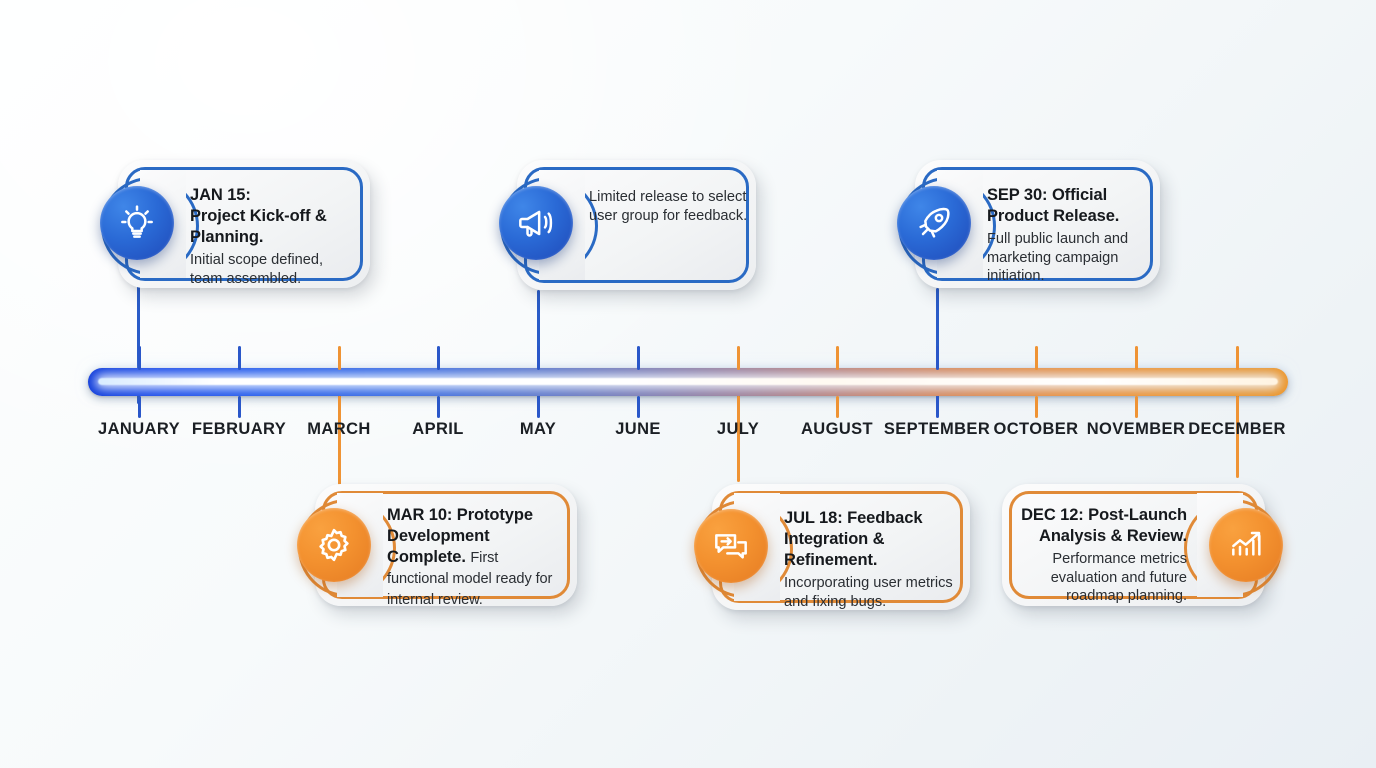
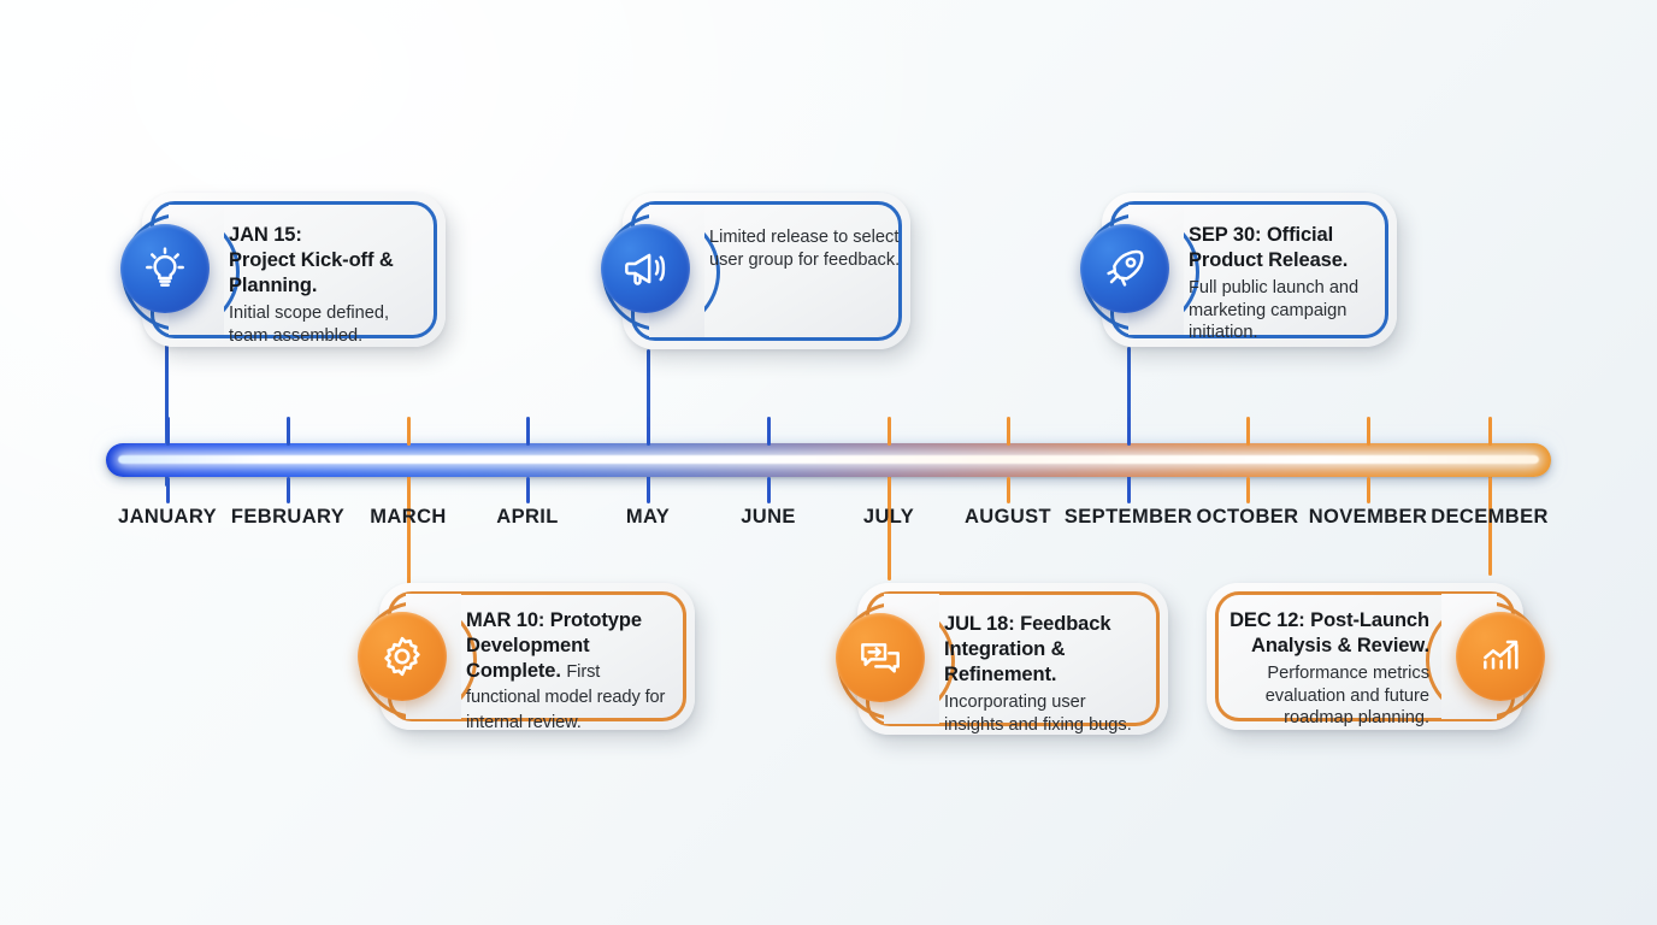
  JANUARY
  FEBRUARY
  MARCH
  APRIL
  MAY
  JUNE
  JULY
  AUGUST
  SEPTEMBER
  OCTOBER
  NOVEMBER
  DECEMBER
  JAN 15:
  Project Kick-off & Planning.
  Initial scope defined, team assembled.
  Limited release to select user group for feedback.
  SEP 30: Official Product Release.
  Full public launch and marketing campaign initiation.
  MAR 10: Prototype Development Complete. First functional model ready for internal review.
  JUL 18: Feedback Integration & Refinement.
- Incorporating user metrics and fixing bugs.
+ Incorporating user insights and fixing bugs.
  DEC 12: Post-Launch Analysis & Review.
  Performance metrics evaluation and future roadmap planning.
